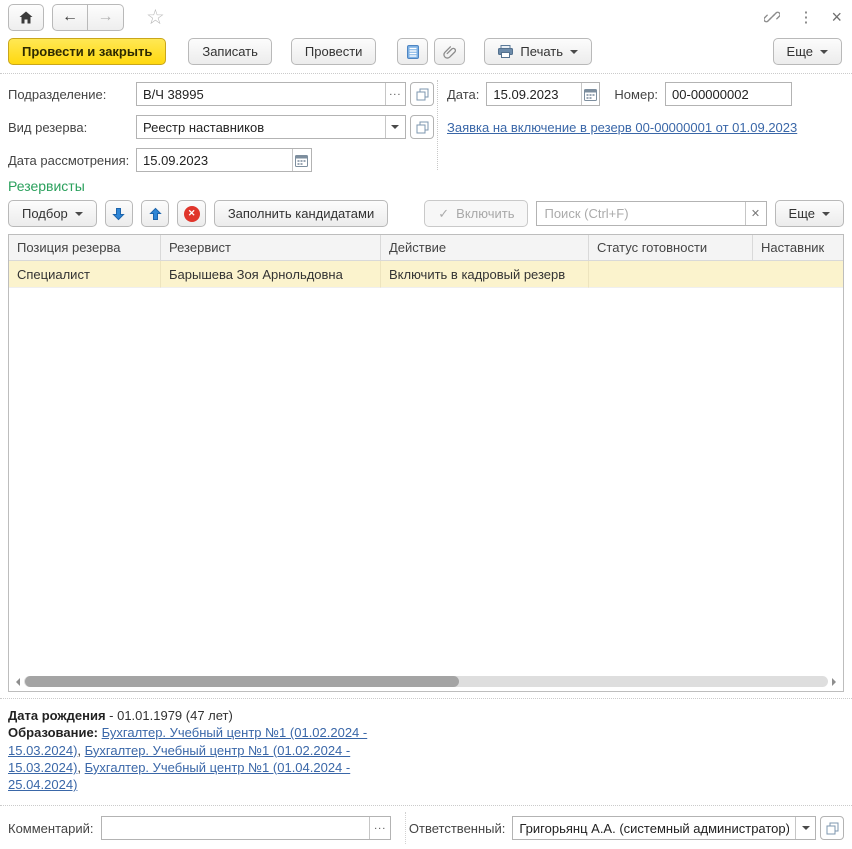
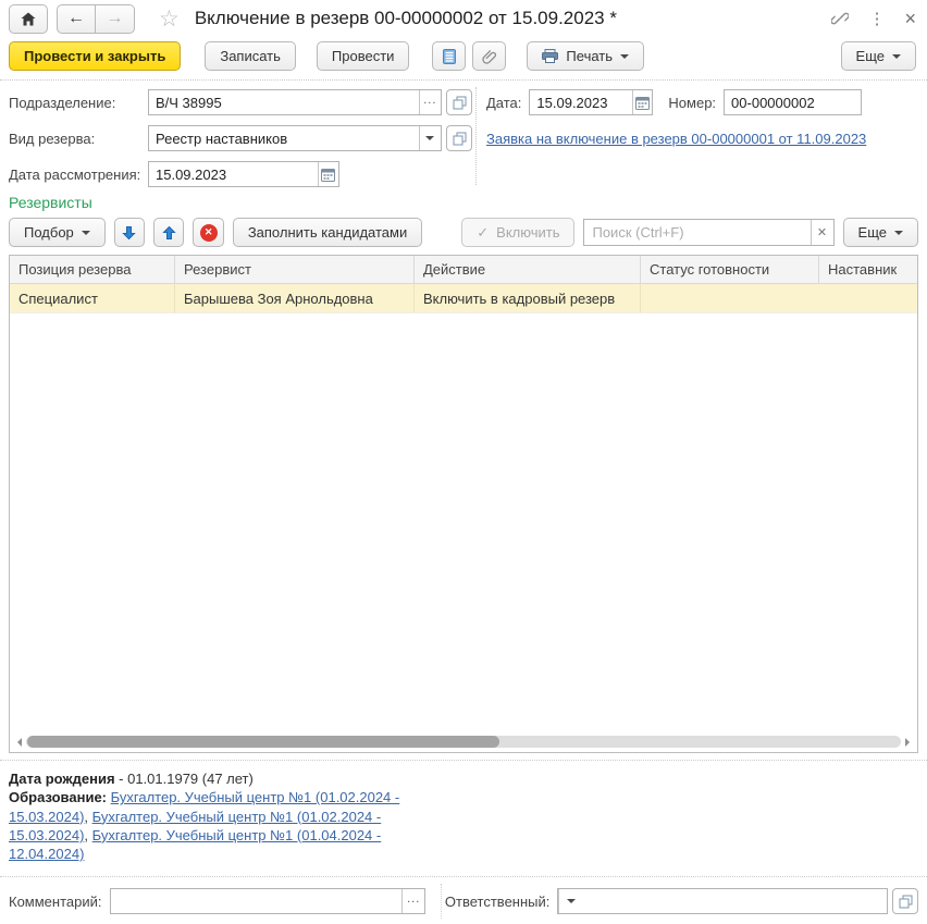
  ←
  →
  ☆
+ Включение в резерв 00-00000002 от 15.09.2023 *
  ⋮
  ×
  Провести и закрыть
  Записать
  Провести
  Печать
  Еще
  Подразделение:
  В/Ч 38995
  ...
  Вид резерва:
  Реестр наставников
  Дата рассмотрения:
  15.09.2023
  Дата:
  15.09.2023
  Номер:
  00-00000002
- Заявка на включение в резерв 00-00000001 от 01.09.2023
+ Заявка на включение в резерв 00-00000001 от 11.09.2023
  Резервисты
  Подбор
  ✕
  Заполнить кандидатами
  ✓
  Включить
  Поиск (Ctrl+F)
  ✕
  Еще
  Позиция резерва
  Резервист
  Действие
  Статус готовности
  Наставник
  Специалист
  Барышева Зоя Арнольдовна
  Включить в кадровый резерв
  Дата рождения - 01.01.1979 (47 лет)
- Образование: Бухгалтер. Учебный центр №1 (01.02.2024 - 15.03.2024), Бухгалтер. Учебный центр №1 (01.02.2024 - 15.03.2024), Бухгалтер. Учебный центр №1 (01.04.2024 - 25.04.2024)
+ Образование: Бухгалтер. Учебный центр №1 (01.02.2024 - 15.03.2024), Бухгалтер. Учебный центр №1 (01.02.2024 - 15.03.2024), Бухгалтер. Учебный центр №1 (01.04.2024 - 12.04.2024)
  Комментарий:
  ...
  Ответственный:
- Григорьянц А.А. (системный администратор)
